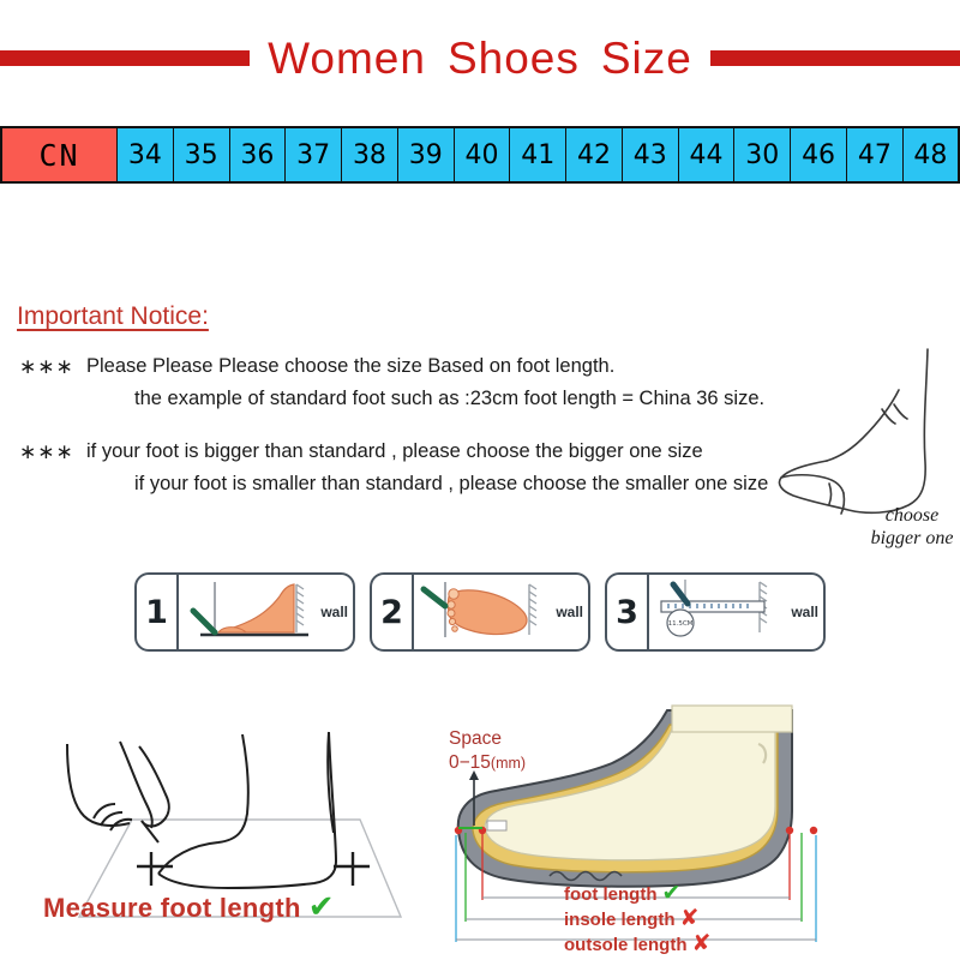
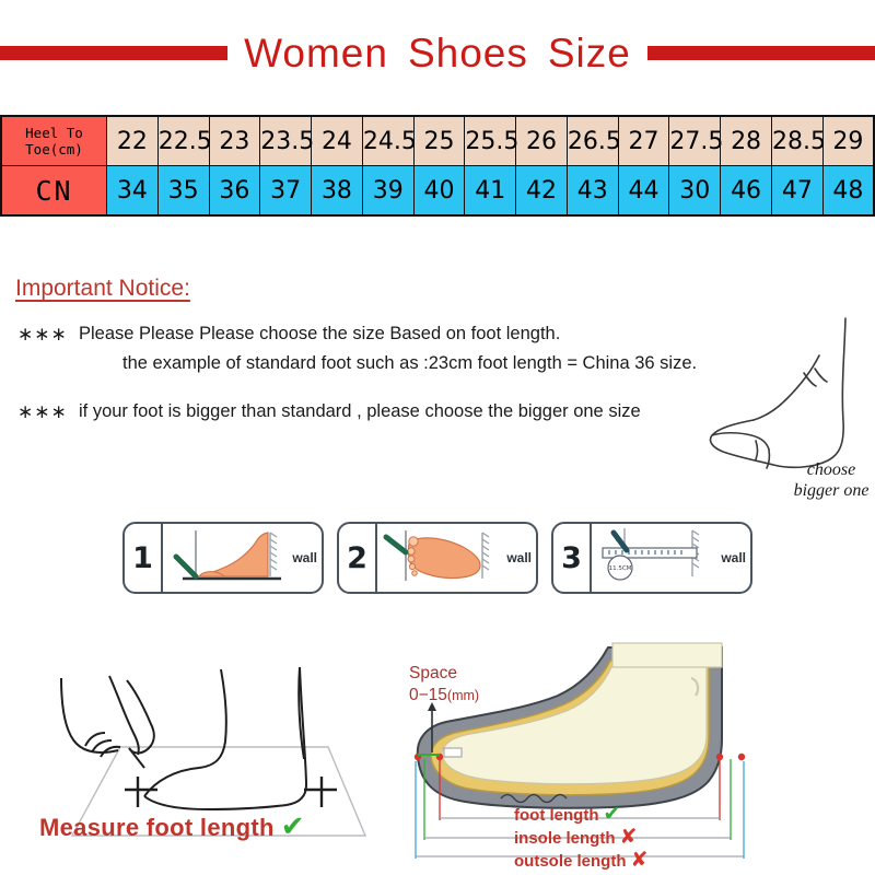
  Women Shoes Size
+ Heel To Toe(cm)	22	22.5	23	23.5	24	24.5	25	25.5	26	26.5	27	27.5	28	28.5	29
  CN	34	35	36	37	38	39	40	41	42	43	44	30	46	47	48
  Important Notice:
  ∗∗∗
  Please Please Please choose the size Based on foot length.
  the example of standard foot such as :23cm foot length = China 36 size.
  ∗∗∗
  if your foot is bigger than standard , please choose the bigger one size
- if your foot is smaller than standard , please choose the smaller one size
  choose
  bigger one
  1
  wall
  2
  wall
  3
  wall
  Measure foot length ✔
  Space
  0−15(mm)
  foot length ✔
  insole length ✘
  outsole length ✘
